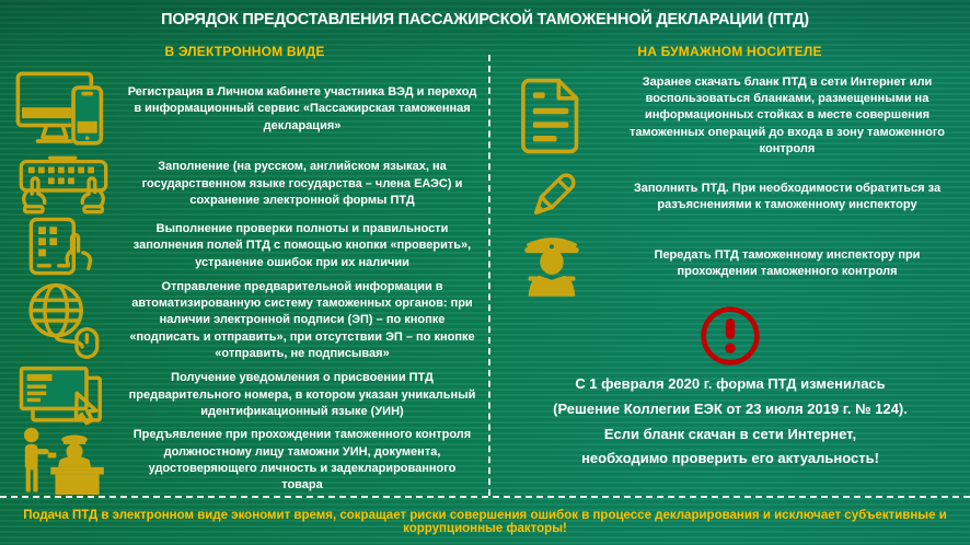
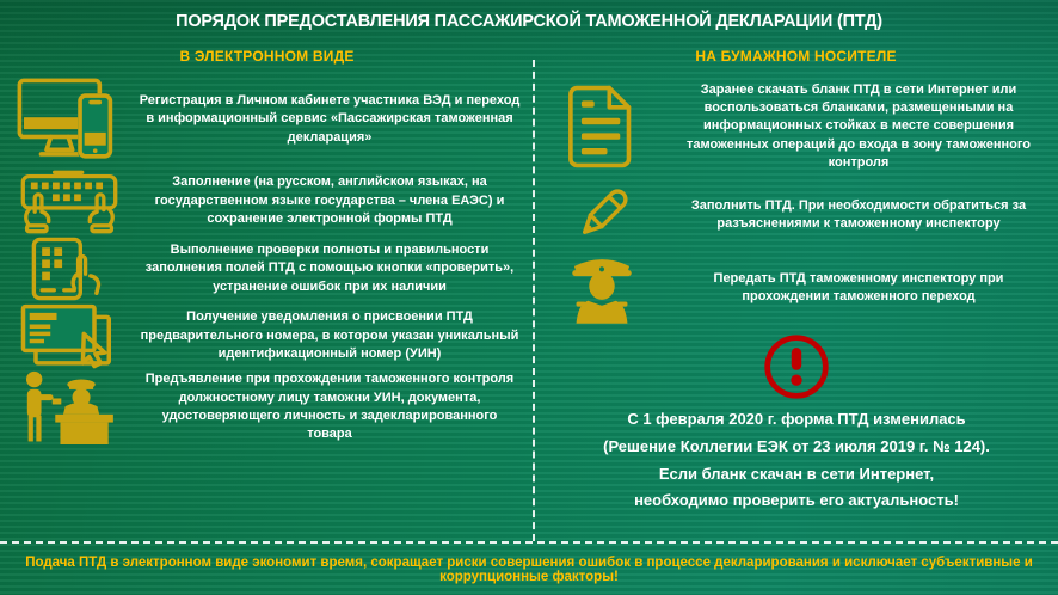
  ПОРЯДОК ПРЕДОСТАВЛЕНИЯ ПАССАЖИРСКОЙ ТАМОЖЕННОЙ ДЕКЛАРАЦИИ (ПТД)
  В ЭЛЕКТРОННОМ ВИДЕ
  НА БУМАЖНОМ НОСИТЕЛЕ
  Регистрация в Личном кабинете участника ВЭД и переход в информационный сервис «Пассажирская таможенная декларация»
  Заполнение (на русском, английском языках, на государственном языке государства – члена ЕАЭС) и сохранение электронной формы ПТД
  Выполнение проверки полноты и правильности заполнения полей ПТД с помощью кнопки «проверить», устранение ошибок при их наличии
- Отправление предварительной информации в автоматизированную систему таможенных органов: при наличии электронной подписи (ЭП) – по кнопке «подписать и отправить», при отсутствии ЭП – по кнопке «отправить, не подписывая»
- Получение уведомления о присвоении ПТД предварительного номера, в котором указан уникальный идентификационный языке (УИН)
+ Получение уведомления о присвоении ПТД предварительного номера, в котором указан уникальный идентификационный номер (УИН)
  Предъявление при прохождении таможенного контроля должностному лицу таможни УИН, документа, удостоверяющего личность и задекларированного товара
  Заранее скачать бланк ПТД в сети Интернет или воспользоваться бланками, размещенными на информационных стойках в месте совершения таможенных операций до входа в зону таможенного контроля
  Заполнить ПТД. При необходимости обратиться за разъяснениями к таможенному инспектору
- Передать ПТД таможенному инспектору при прохождении таможенного контроля
+ Передать ПТД таможенному инспектору при прохождении таможенного переход
  С 1 февраля 2020 г. форма ПТД изменилась
  (Решение Коллегии ЕЭК от 23 июля 2019 г. № 124).
  Если бланк скачан в сети Интернет,
  необходимо проверить его актуальность!
  Подача ПТД в электронном виде экономит время, сокращает риски совершения ошибок в процессе декларирования и исключает субъективные и коррупционные факторы!
